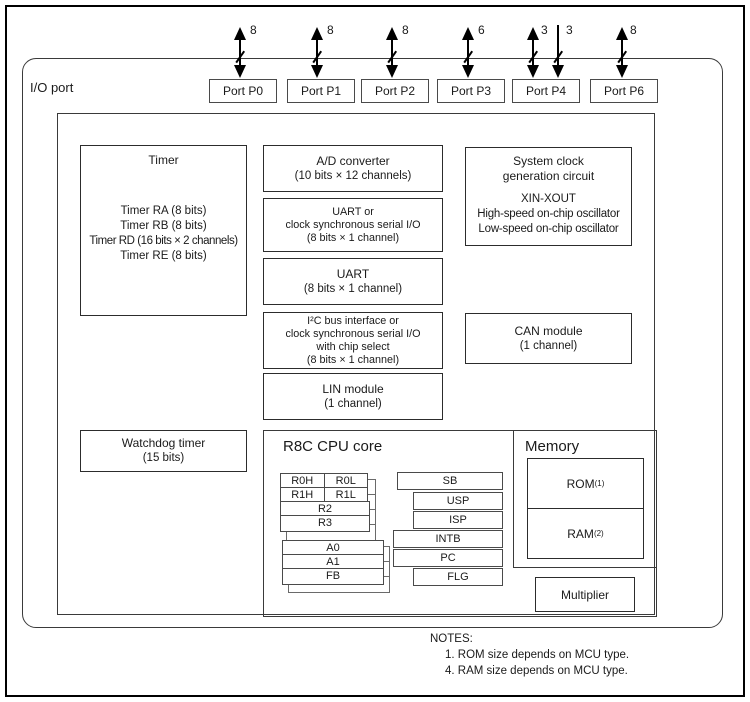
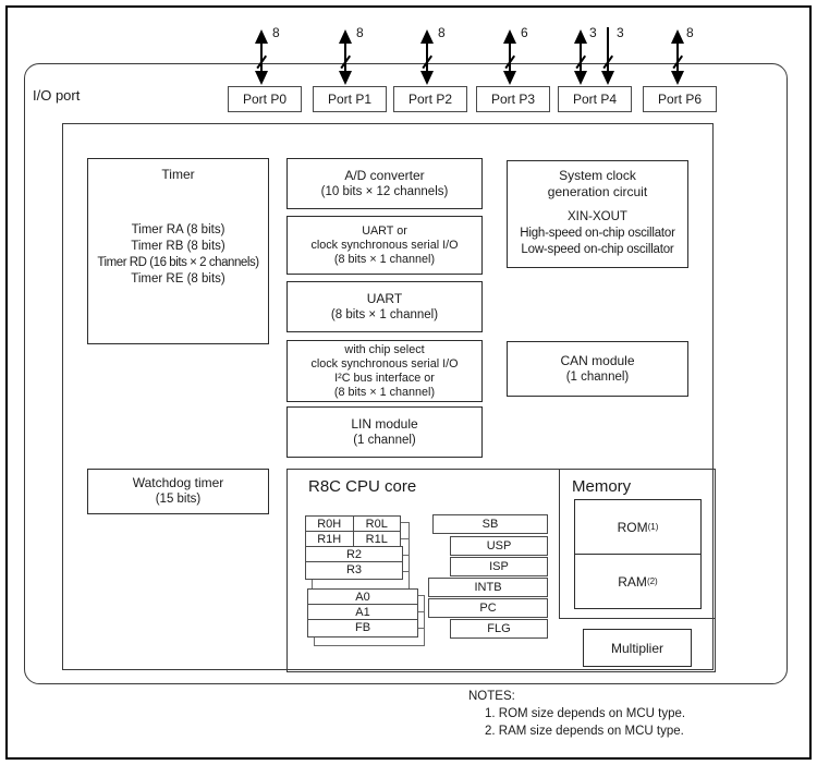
  I/O port
  8
  8
  8
  6
  3
  3
  8
  Port P0
  Port P1
  Port P2
  Port P3
  Port P4
  Port P6
  Timer
  Timer RA (8 bits)
  Timer RB (8 bits)
  Timer RD (16 bits × 2 channels)
  Timer RE (8 bits)
  A/D converter
  (10 bits × 12 channels)
  UART or
  clock synchronous serial I/O
  (8 bits × 1 channel)
  UART
  (8 bits × 1 channel)
- I²C bus interface or
+ with chip select
  clock synchronous serial I/O
- with chip select
+ I²C bus interface or
  (8 bits × 1 channel)
  LIN module
  (1 channel)
  System clock
  generation circuit
  XIN-XOUT
  High-speed on-chip oscillator
  Low-speed on-chip oscillator
  CAN module
  (1 channel)
  Watchdog timer
  (15 bits)
  R8C CPU core
  Memory
  ROM
  (1)
  RAM
  (2)
  Multiplier
  R0H
  R0L
  R1H
  R1L
  R2
  R3
  A0
  A1
  FB
  SB
  USP
  ISP
  INTB
  PC
  FLG
  NOTES:
  1. ROM size depends on MCU type.
- 4. RAM size depends on MCU type.
+ 2. RAM size depends on MCU type.
